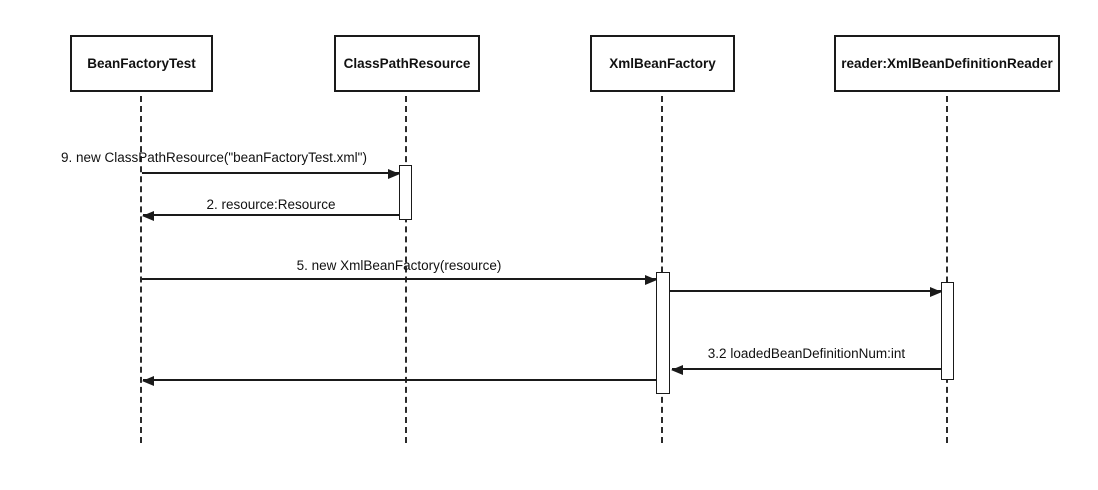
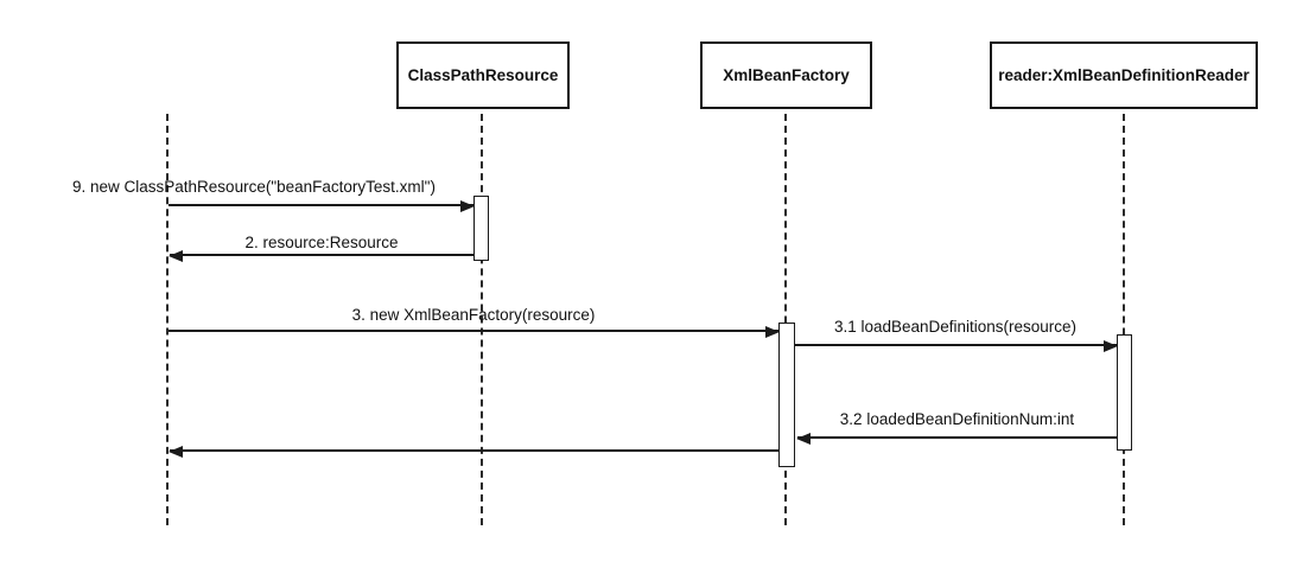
- BeanFactoryTest
  ClassPathResource
  XmlBeanFactory
  reader:XmlBeanDefinitionReader
  9. new ClassPathResource("beanFactoryTest.xml")
  2. resource:Resource
- 5. new XmlBeanFactory(resource)
+ 3. new XmlBeanFactory(resource)
+ 3.1 loadBeanDefinitions(resource)
  3.2 loadedBeanDefinitionNum:int
